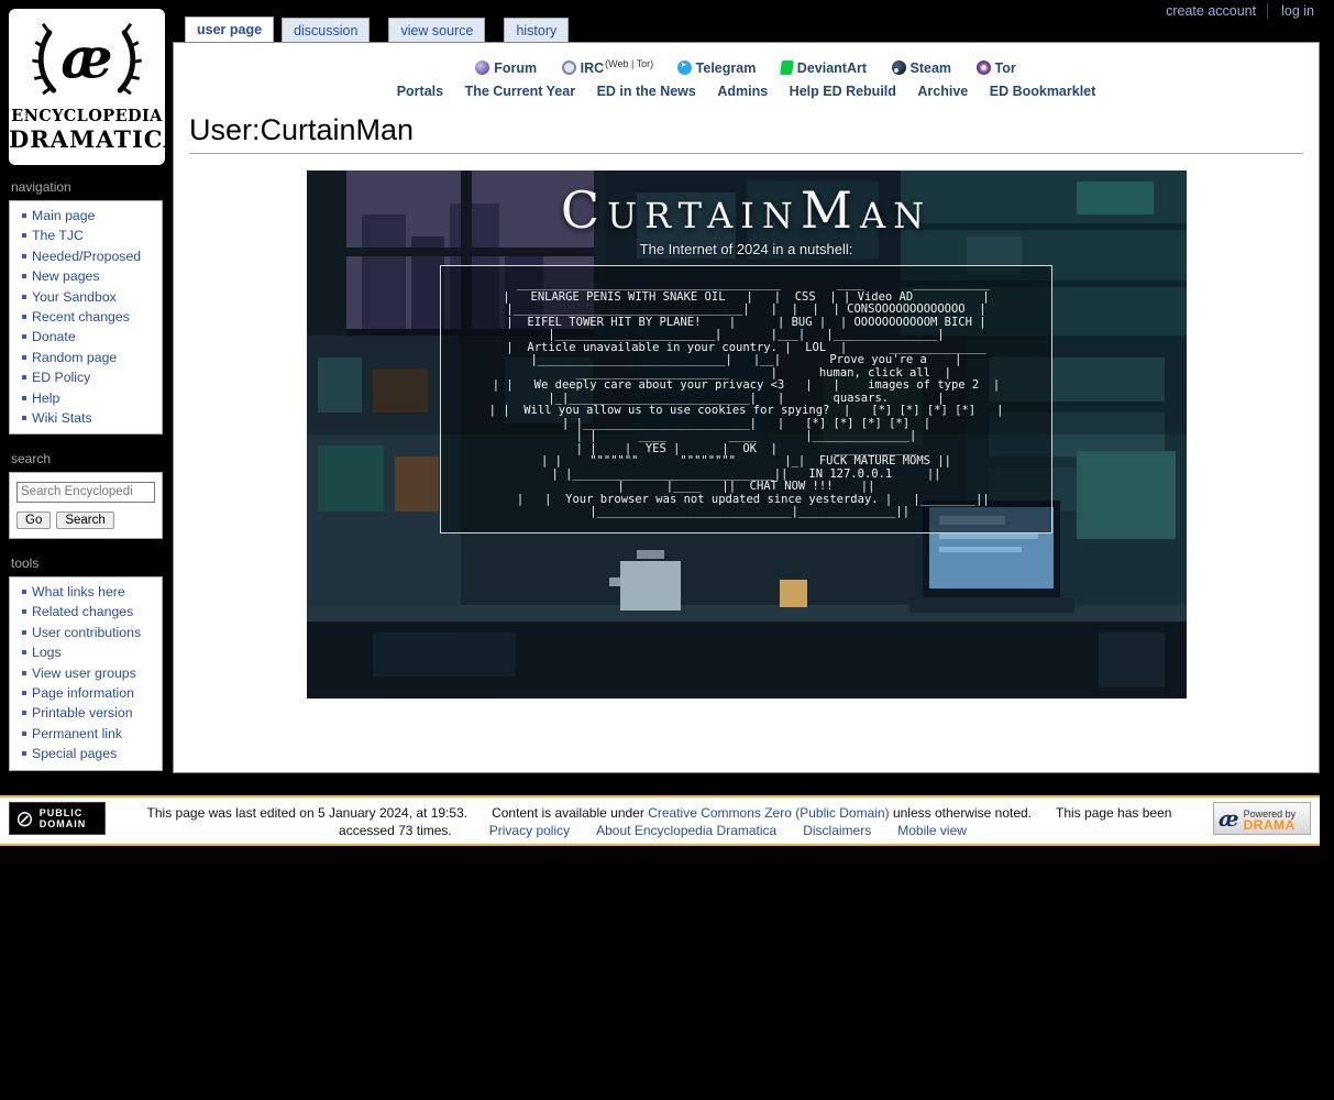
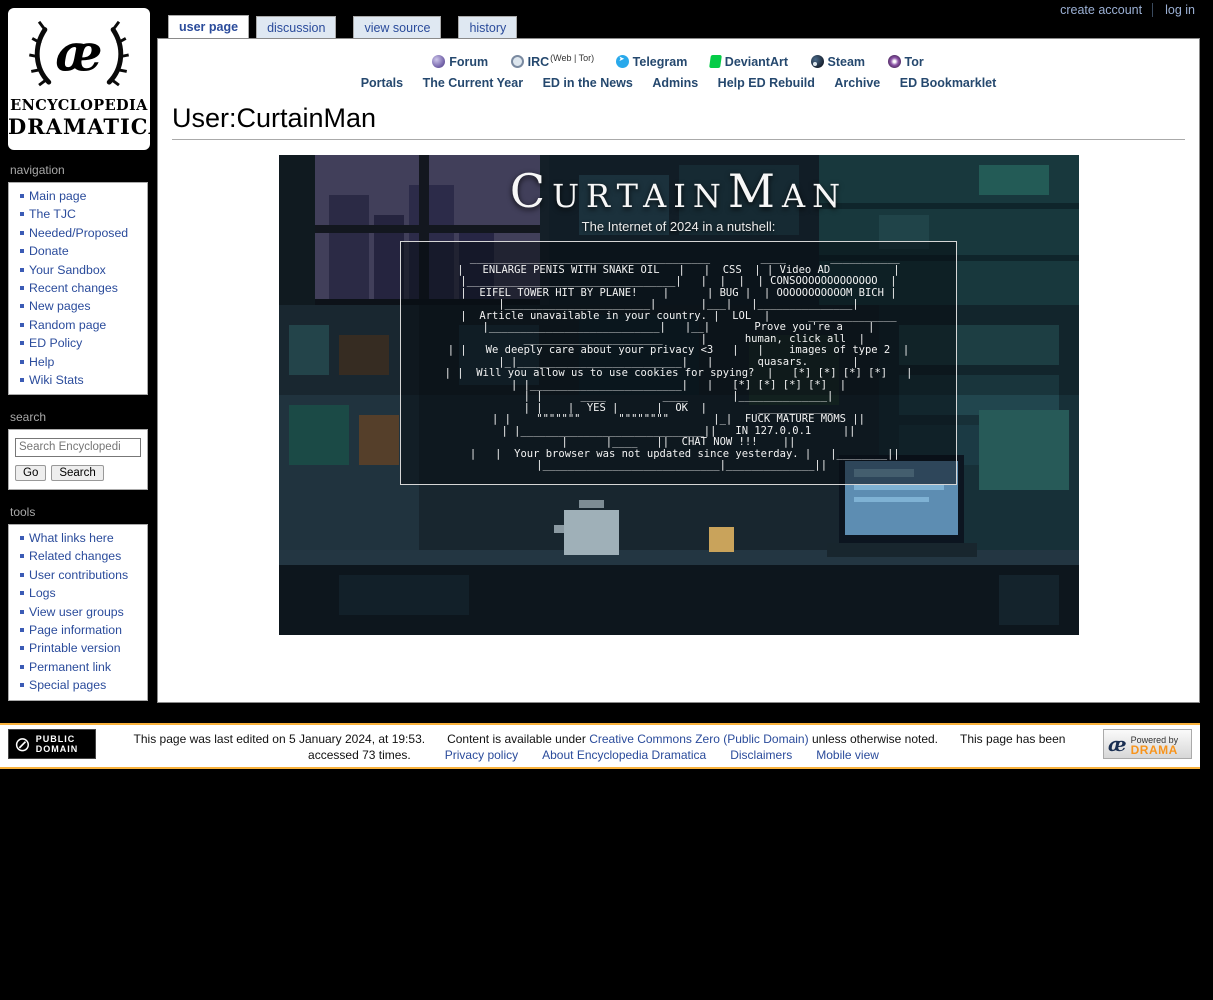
  create account log in
  æ
  ENCYCLOPEDIA
  DRAMATIC
  navigation
  Main page
  The TJC
  Needed/Proposed
- New pages
+ Donate
  Your Sandbox
  Recent changes
- Donate
+ New pages
  Random page
  ED Policy
  Help
  Wiki Stats
  search
  Search Encyclopedi
  Go Search
  tools
  What links here
  Related changes
  User contributions
  Logs
  View user groups
  Page information
  Printable version
  Permanent link
  Special pages
  user page
  discussion
  view source
  history
  Forum IRC(Web | Tor) Telegram DeviantArt Steam Tor
  Portals The Current Year ED in the News Admins Help ED Rebuild Archive ED Bookmarklet
  User:CurtainMan
  CurtainMan
  The Internet of 2024 in a nutshell:
  ______________________________________ ____ ___________
  | ENLARGE PENIS WITH SNAKE OIL | | CSS | | Video AD |
  |_________________________________| | | | | CONSOOOOOOOOOOOOO |
  | EIFEL TOWER HIT BY PLANE! | | BUG | | OOOOOOOOOOOM BICH |
  |_______________________| |___| |_______________|
  | Article unavailable in your country. | LOL | ______________
  |___________________________| |__| Prove you're a |
  ______________________ | human, click all |
  | | We deeply care about your privacy <3 | | images of type 2 |
  |_|__________________________| | quasars. |
  | | Will you allow us to use cookies for spying? | [*] [*] [*] [*] |
  | |________________________| | [*] [*] [*] [*] |
  | | ____ ____ |______________|
  | | | YES | | OK | ____________
  | | """"""" """""""" |_| FUCK MATURE MOMS ||
  | |_____________________________|| IN 127.0.0.1 ||
  | |____ || CHAT NOW !!! ||
  | | Your browser was not updated since yesterday. | |________||
  |____________________________|______________||
  ⊘
  PUBLIC
  DOMAIN
  This page was last edited on 5 January 2024, at 19:53. Content is available under Creative Commons Zero (Public Domain) unless otherwise noted. This page has been accessed 73 times. Privacy policy About Encyclopedia Dramatica Disclaimers Mobile view
  æ
  Powered by
  DRAMA
